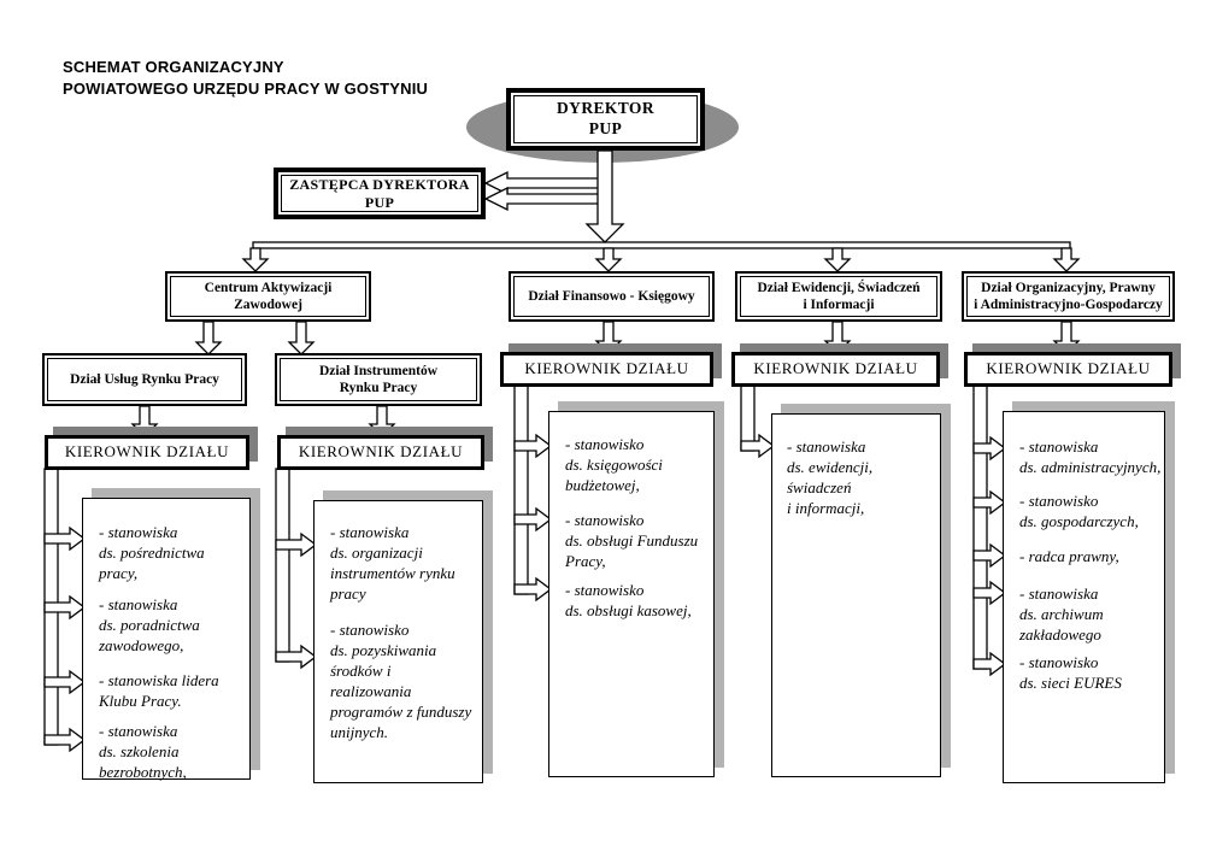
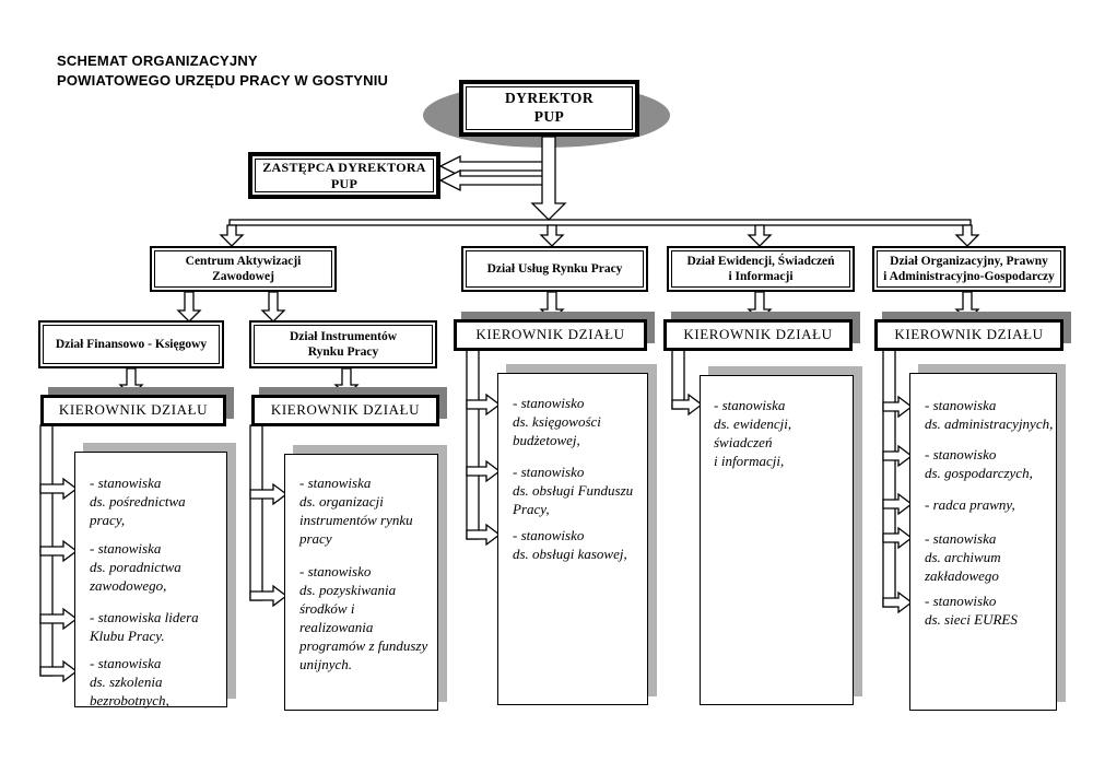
  SCHEMAT ORGANIZACYJNY
  POWIATOWEGO URZĘDU PRACY W GOSTYNIU
  DYREKTOR
  PUP
  ZASTĘPCA DYREKTORA
  PUP
  Centrum Aktywizacji
  Zawodowej
- Dział Finansowo - Księgowy
+ Dział Usług Rynku Pracy
  Dział Ewidencji, Świadczeń
  i Informacji
  Dział Organizacyjny, Prawny
  i Administracyjno-Gospodarczy
- Dział Usług Rynku Pracy
+ Dział Finansowo - Księgowy
  Dział Instrumentów
  Rynku Pracy
  KIEROWNIK DZIAŁU
  KIEROWNIK DZIAŁU
  KIEROWNIK DZIAŁU
  KIEROWNIK DZIAŁU
  KIEROWNIK DZIAŁU
  - stanowiska
  ds. pośrednictwa
  pracy,
  - stanowiska
  ds. poradnictwa
  zawodowego,
  - stanowiska lidera
  Klubu Pracy.
  - stanowiska
  ds. szkolenia
  bezrobotnych,
  - stanowiska
  ds. organizacji
  instrumentów rynku
  pracy
  - stanowisko
  ds. pozyskiwania
  środków i
  realizowania
  programów z funduszy
  unijnych.
  - stanowisko
  ds. księgowości
  budżetowej,
  - stanowisko
  ds. obsługi Funduszu
  Pracy,
  - stanowisko
  ds. obsługi kasowej,
  - stanowiska
  ds. ewidencji,
  świadczeń
  i informacji,
  - stanowiska
  ds. administracyjnych,
  - stanowisko
  ds. gospodarczych,
  - radca prawny,
  - stanowiska
  ds. archiwum
  zakładowego
  - stanowisko
  ds. sieci EURES
